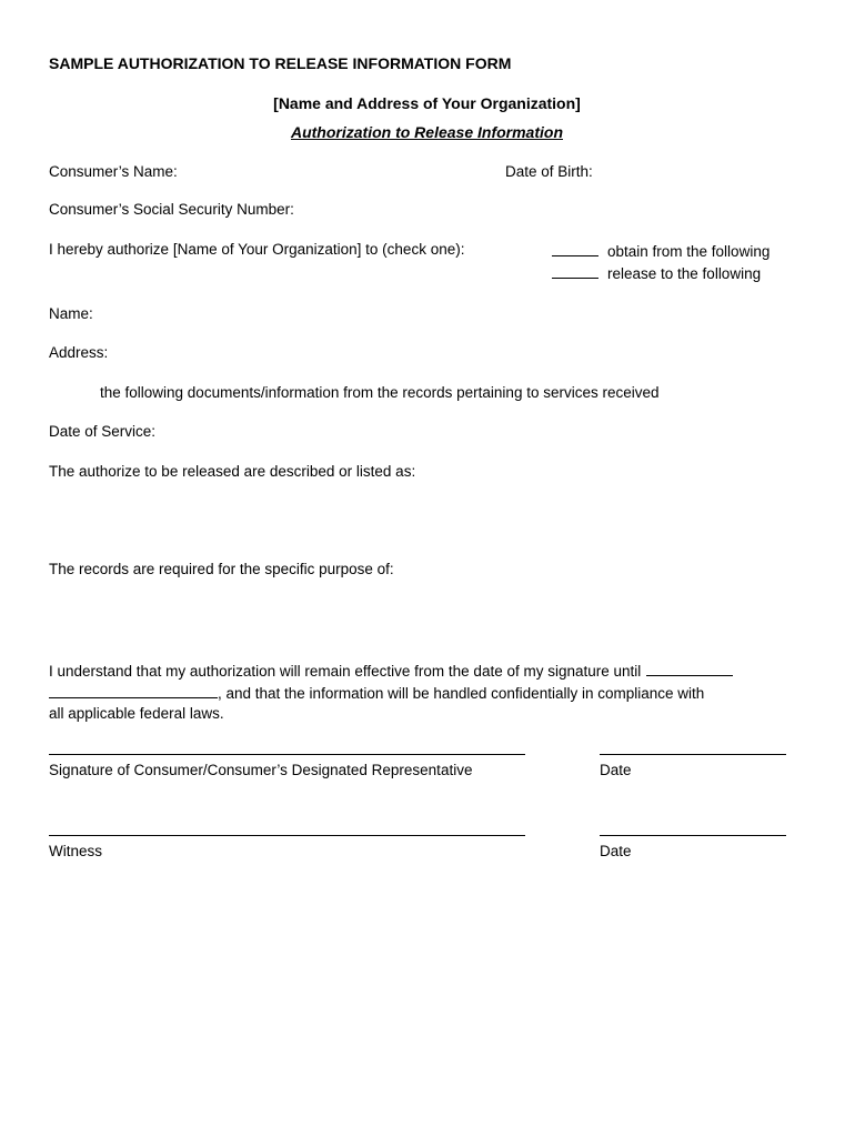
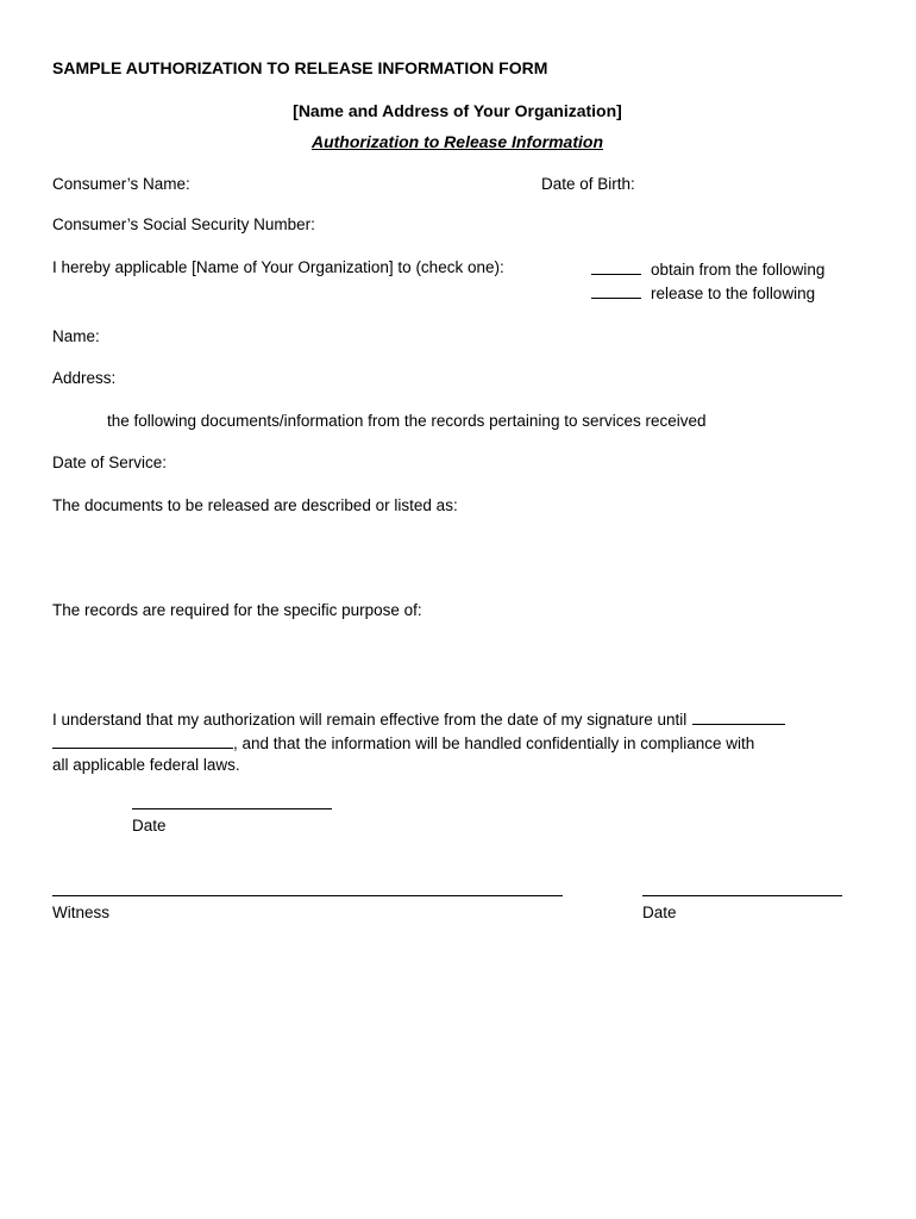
  SAMPLE AUTHORIZATION TO RELEASE INFORMATION FORM
  [Name and Address of Your Organization]
  Authorization to Release Information
  Consumer’s Name:
  Date of Birth:
  Consumer’s Social Security Number:
- I hereby authorize [Name of Your Organization] to (check one):
+ I hereby applicable [Name of Your Organization] to (check one):
  obtain from the following
  release to the following
  Name:
  Address:
  the following documents/information from the records pertaining to services received
  Date of Service:
- The authorize to be released are described or listed as:
+ The documents to be released are described or listed as:
  The records are required for the specific purpose of:
  I understand that my authorization will remain effective from the date of my signature until
  , and that the information will be handled confidentially in compliance with
  all applicable federal laws.
- Signature of Consumer/Consumer’s Designated Representative
  Date
  Witness
  Date
